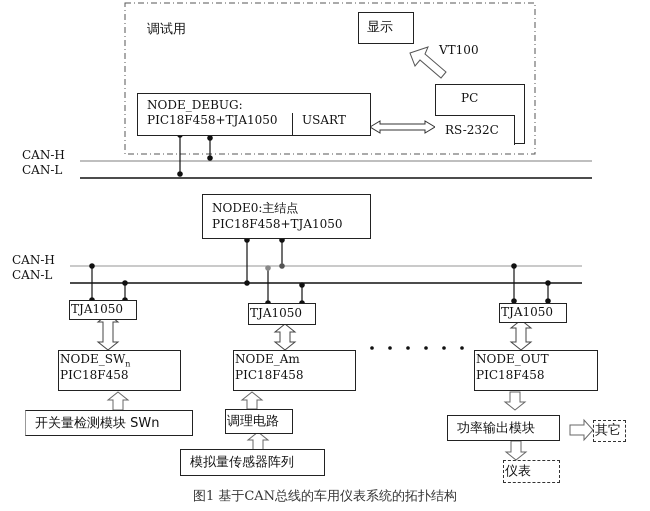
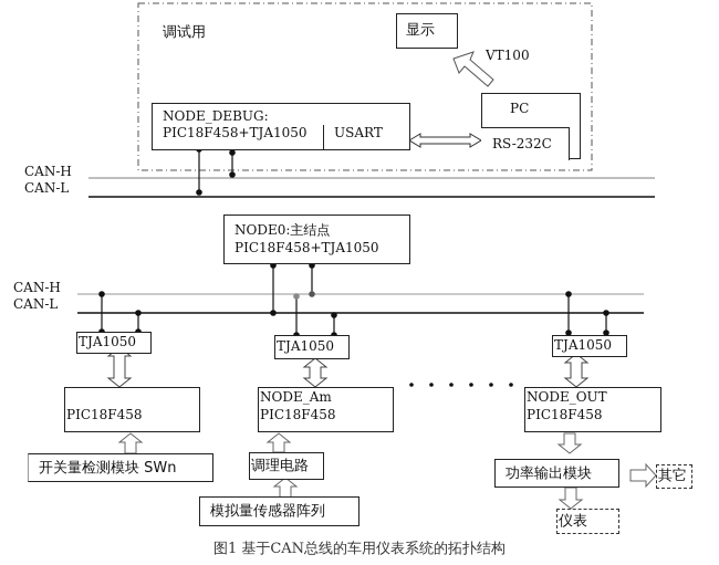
  调试用
  显示
  VT100
  PC
  RS-232C
  NODE_DEBUG:
  PIC18F458+TJA1050
  USART
  CAN-H
  CAN-L
  NODE0:主结点
  PIC18F458+TJA1050
  CAN-H
  CAN-L
  TJA1050
  TJA1050
  TJA1050
- NODE_SWn
  PIC18F458
  NODE_Am
  PIC18F458
  NODE_OUT
  PIC18F458
  开关量检测模块 SWn
  调理电路
  模拟量传感器阵列
  功率输出模块
  其它
  仪表
  图1 基于CAN总线的车用仪表系统的拓扑结构
